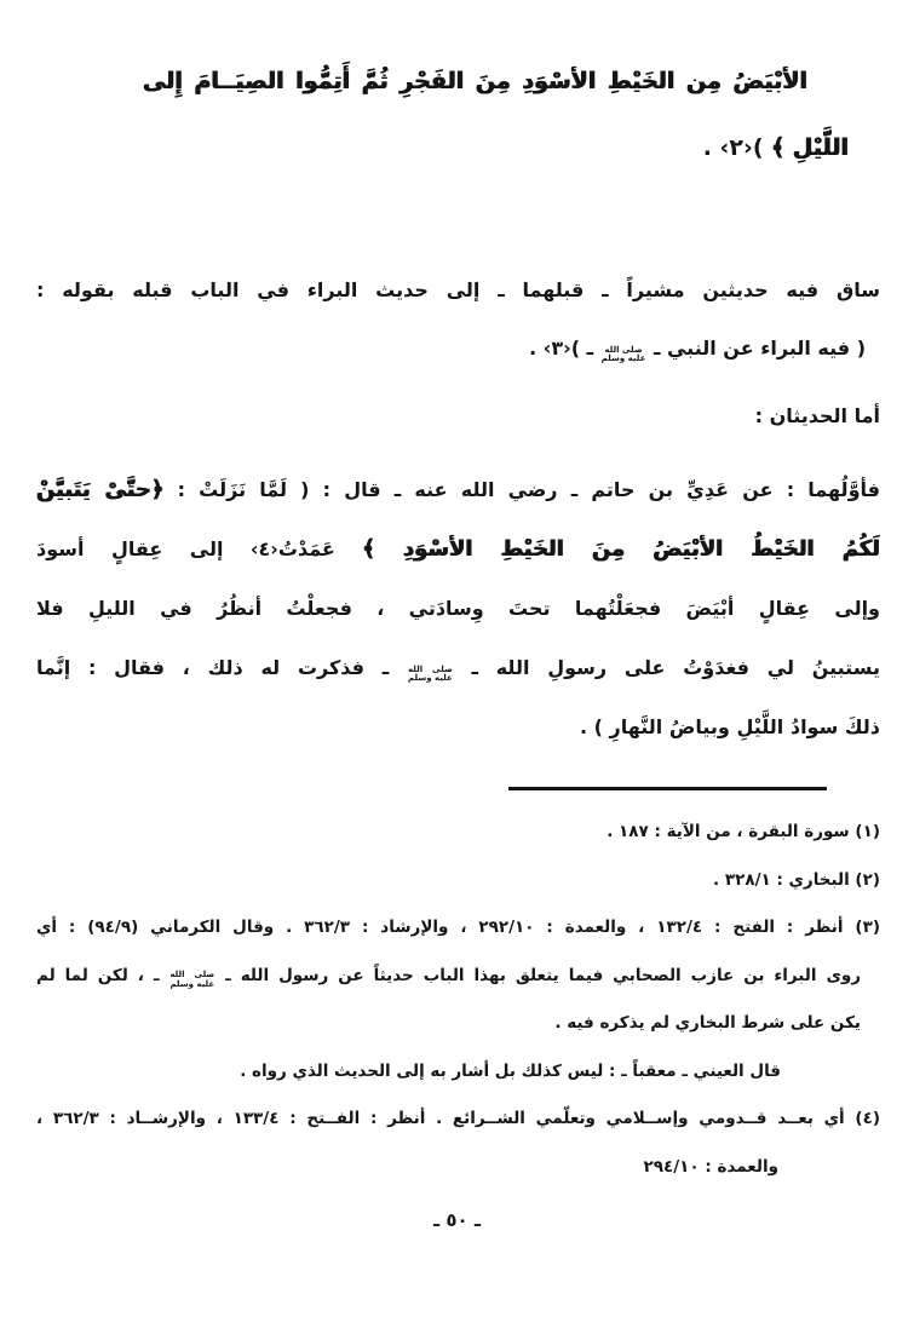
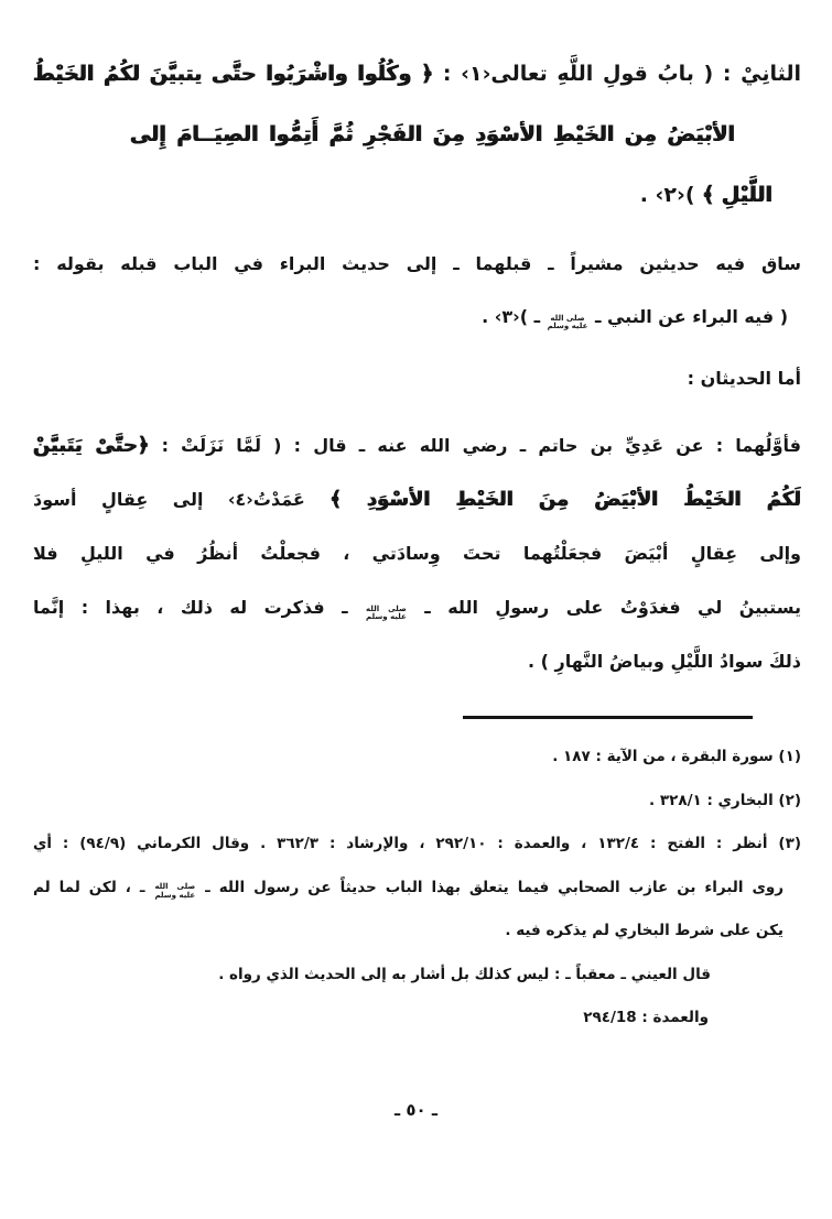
+ الثانِيْ : ( بابُ قولِ اللَّهِ تعالى‹١› : ﴿ وكُلُوا واشْرَبُوا حتَّى يتبيَّنَ لكُمُ الخَيْطُ
  الأبْيَضُ مِن الخَيْطِ الأسْوَدِ مِنَ الفَجْرِ ثُمَّ أَتِمُّوا الصِيَــامَ إِلى
  اللَّيْلِ ﴾ )‹٢› .
  ساق فيه حديثين مشيراً ـ قبلهما ـ إلى حديث البراء في الباب قبله بقوله :
  ( فيه البراء عن النبي ـ
  صلى الله
  عليه وسلم
  ـ )‹٣› .
  أما الحديثان :
  فأوَّلُهما : عن عَدِيِّ بن حاتم ـ رضي الله عنه ـ قال : ( لَمَّا نَزَلَتْ : ﴿حتَّىْ يَتَبيَّنْ
  لَكُمُ الخَيْطُ الأبْيَضُ مِنَ الخَيْطِ الأسْوَدِ ﴾ عَمَدْتُ‹٤› إلى عِقالٍ أسودَ
  وإلى عِقالٍ أبْيَضَ فجعَلْتُهما تحتَ وِسادَتي ، فجعلْتُ أنظُرُ في الليلِ فلا
  يستبينُ لي فغدَوْتُ على رسولِ الله ـ
  صلى الله
  عليه وسلم
- ـ فذكرت له ذلك ، فقال : إنَّما
+ ـ فذكرت له ذلك ، بهذا : إنَّما
  ذلكَ سوادُ اللَّيْلِ وبياضُ النَّهارِ ) .
  (١) سورة البقرة ، من الآية : ١٨٧ .
  (٢) البخاري : ٣٢٨/١ .
  (٣) أنظر : الفتح : ١٣٢/٤ ، والعمدة : ٢٩٢/١٠ ، والإرشاد : ٣٦٢/٣ . وقال الكرماني (٩٤/٩) : أي
  روى البراء بن عازب الصحابي فيما يتعلق بهذا الباب حديثاً عن رسول الله ـ
  صلى الله
  عليه وسلم
  ـ ، لكن لما لم
  يكن على شرط البخاري لم يذكره فيه .
  قال العيني ـ معقباً ـ : ليس كذلك بل أشار به إلى الحديث الذي رواه .
- (٤) أي بعــد قــدومي وإســلامي وتعلّمي الشــرائع . أنظر : الفــتح : ١٣٣/٤ ، والإرشــاد : ٣٦٢/٣ ،
- والعمدة : ٢٩٤/١٠
+ والعمدة : ٢٩٤/18
  ـ ٥٠ ـ
